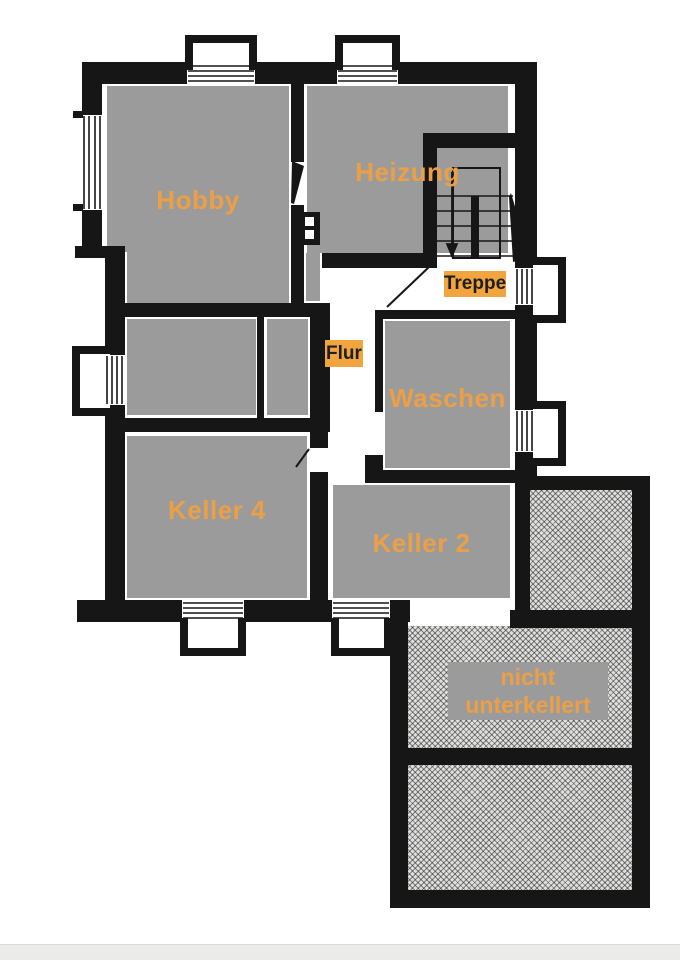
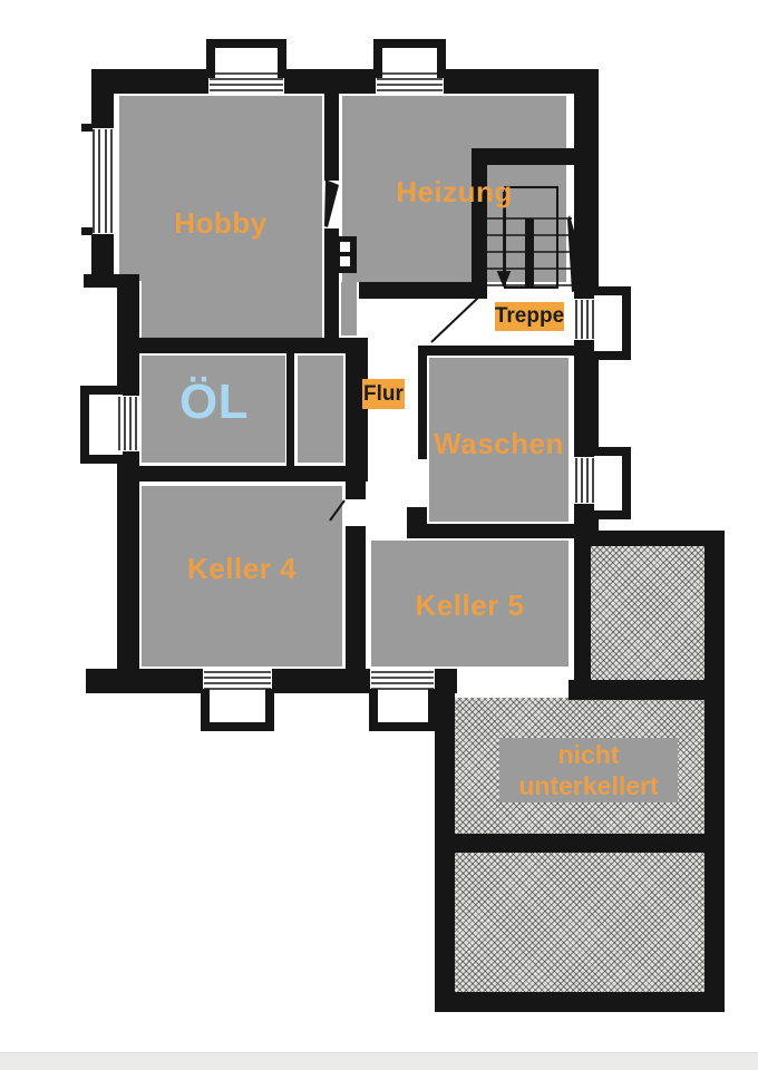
  Hobby
  Heizung
+ ÖL
  Waschen
  Keller 4
- Keller 2
+ Keller 5
  Treppe
  Flur
  nicht unterkellert
